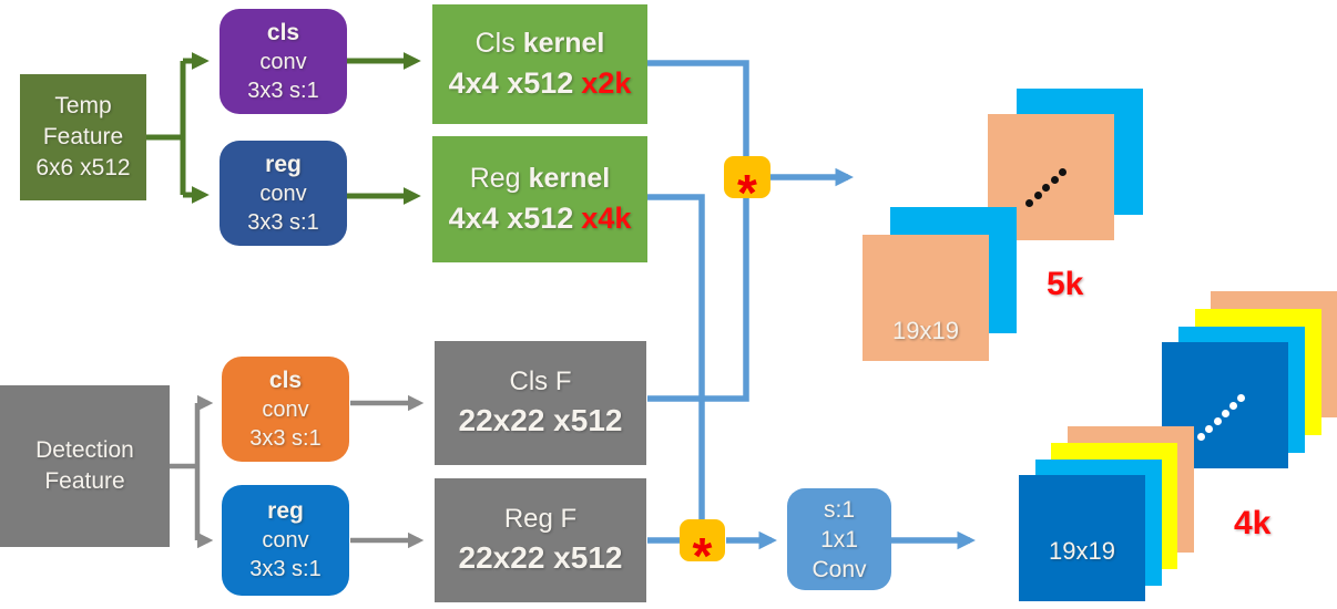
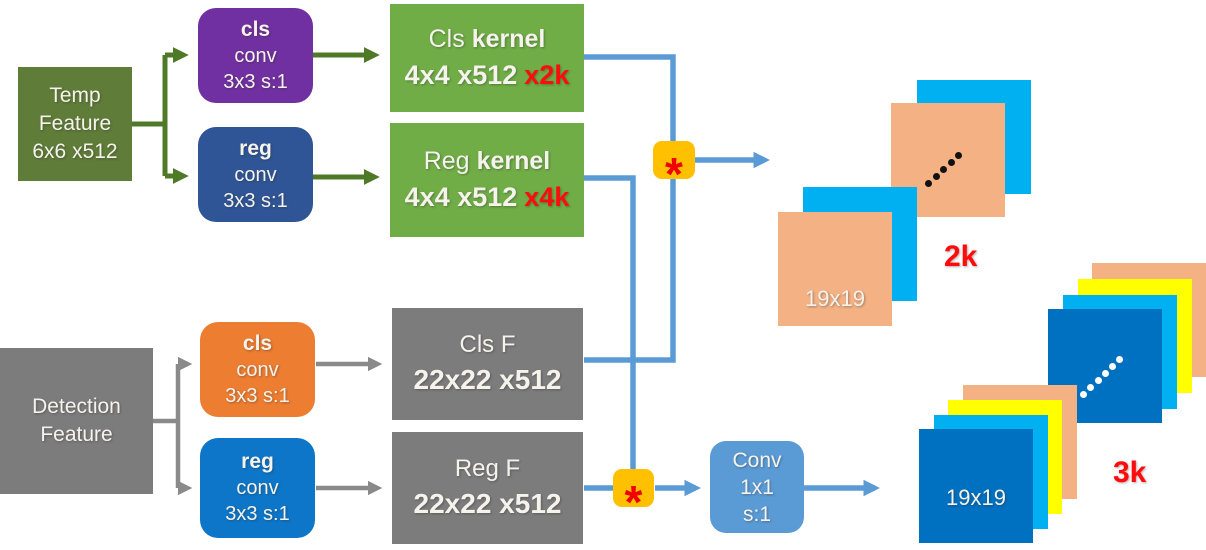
  Temp
  Feature
  6x6 x512
  cls
  conv
  3x3 s:1
  reg
  conv
  3x3 s:1
  Cls kernel
  4x4 x512 x2k
  Reg kernel
  4x4 x512 x4k
  Detection
  Feature
  cls
  conv
  3x3 s:1
  reg
  conv
  3x3 s:1
  Cls F
  22x22 x512
  Reg F
  22x22 x512
  *
  *
- s:1
+ Conv
  1x1
- Conv
+ s:1
  19x19
- 5k
+ 2k
  19x19
- 4k
+ 3k
